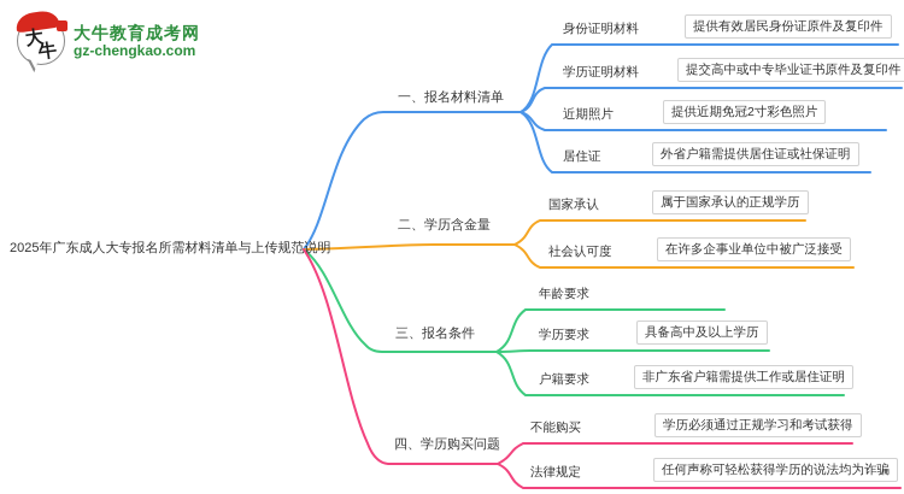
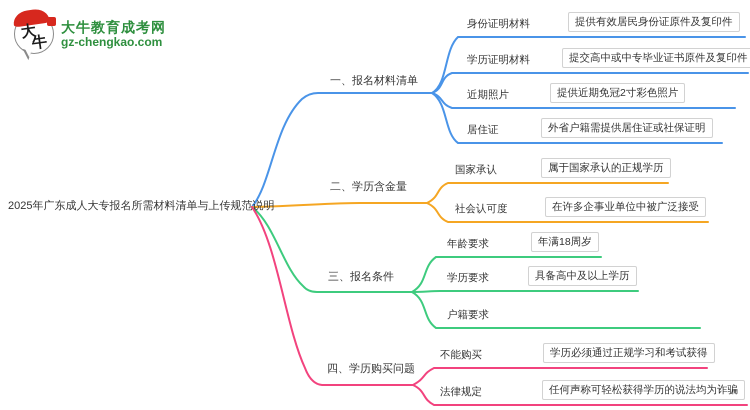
  大牛教育成考网
  gz-chengkao.com
  2025年广东成人大专报名所需材料清单与上传规范说明
  一、报名材料清单
  二、学历含金量
  三、报名条件
  四、学历购买问题
  身份证明材料
  提供有效居民身份证原件及复印件
  学历证明材料
  提交高中或中专毕业证书原件及复印件
  近期照片
  提供近期免冠2寸彩色照片
  居住证
  外省户籍需提供居住证或社保证明
  国家承认
  属于国家承认的正规学历
  社会认可度
  在许多企事业单位中被广泛接受
  年龄要求
+ 年满18周岁
  学历要求
  具备高中及以上学历
  户籍要求
- 非广东省户籍需提供工作或居住证明
  不能购买
  学历必须通过正规学习和考试获得
  法律规定
  任何声称可轻松获得学历的说法均为诈骗
